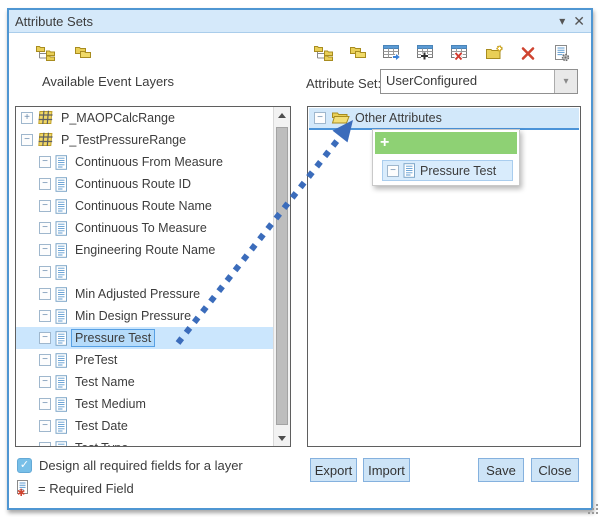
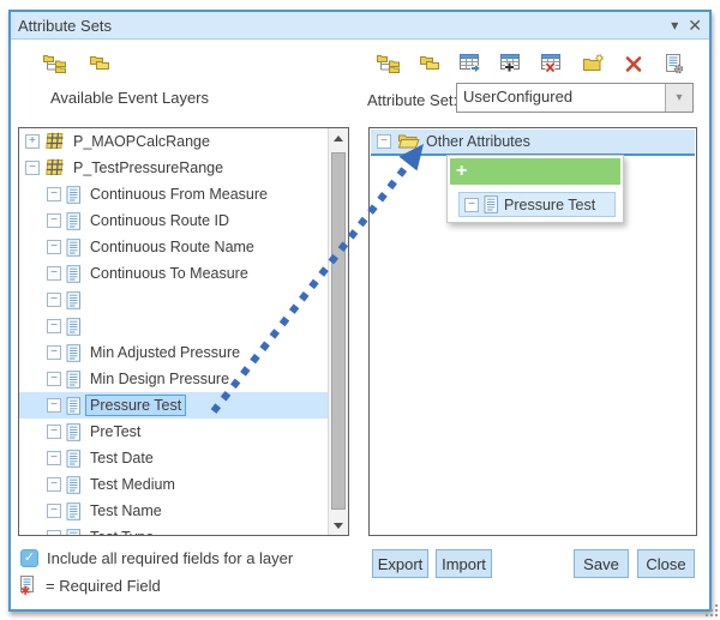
  Attribute Sets
  ▾
  ✕
  Available Event Layers
  Attribute Set
  UserConfigured
  ▾
  +
  P_MAOPCalcRange
  −
  P_TestPressureRange
  −
  Continuous From Measure
  −
  Continuous Route ID
  −
  Continuous Route Name
  −
  Continuous To Measure
  −
- Engineering Route Name
  −
  −
  Min Adjusted Pressure
  −
  Min Design Pressure
  −
  Pressure Test
  −
  PreTest
  −
- Test Name
+ Test Date
  −
  Test Medium
  −
- Test Date
+ Test Name
  −
  Other Attributes
  +
  −
  Pressure Test
  ✓
- Design all required fields for a layer
+ Include all required fields for a layer
  ✱
  = Required Field
  Export
  Import
  Save
  Close
